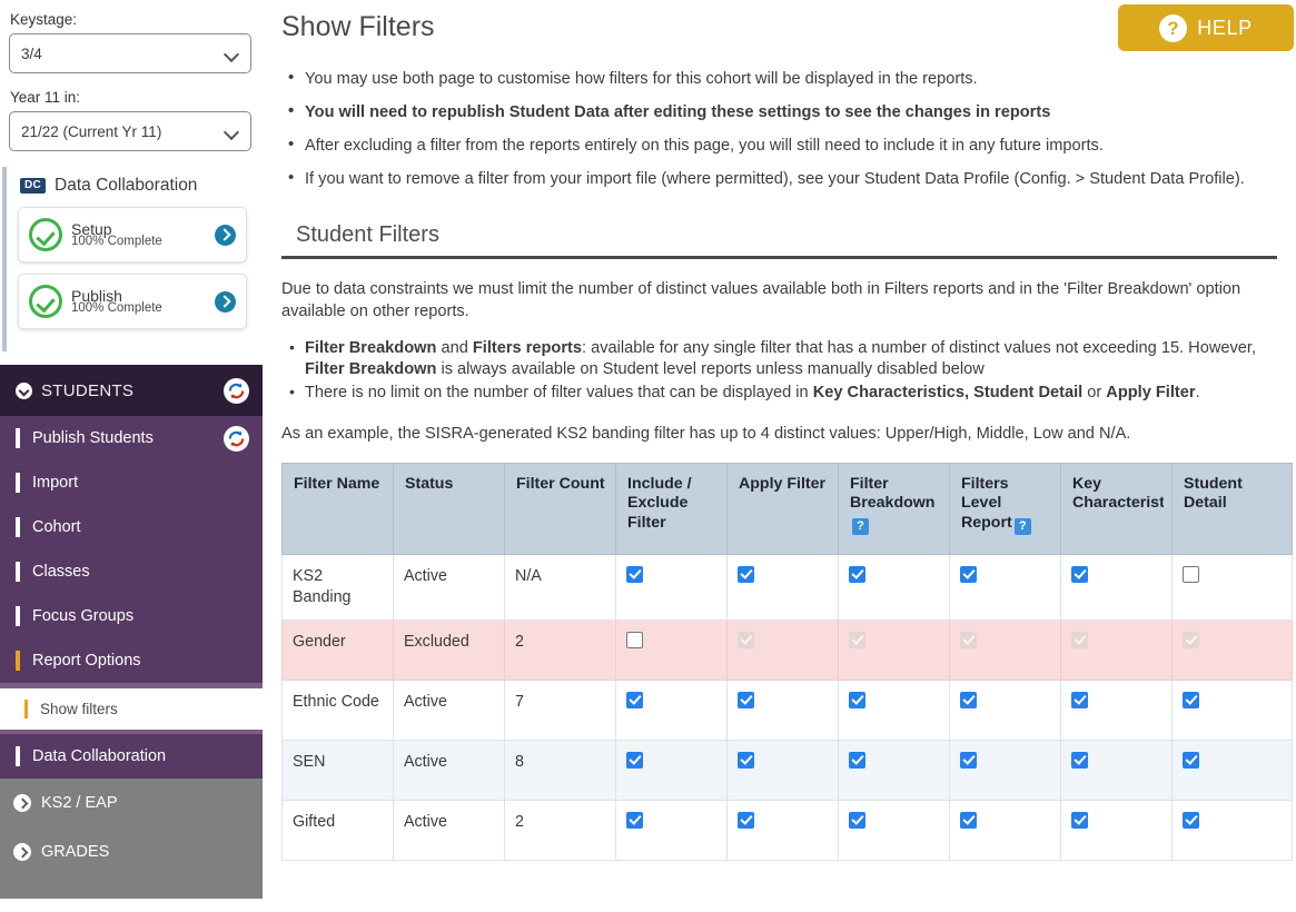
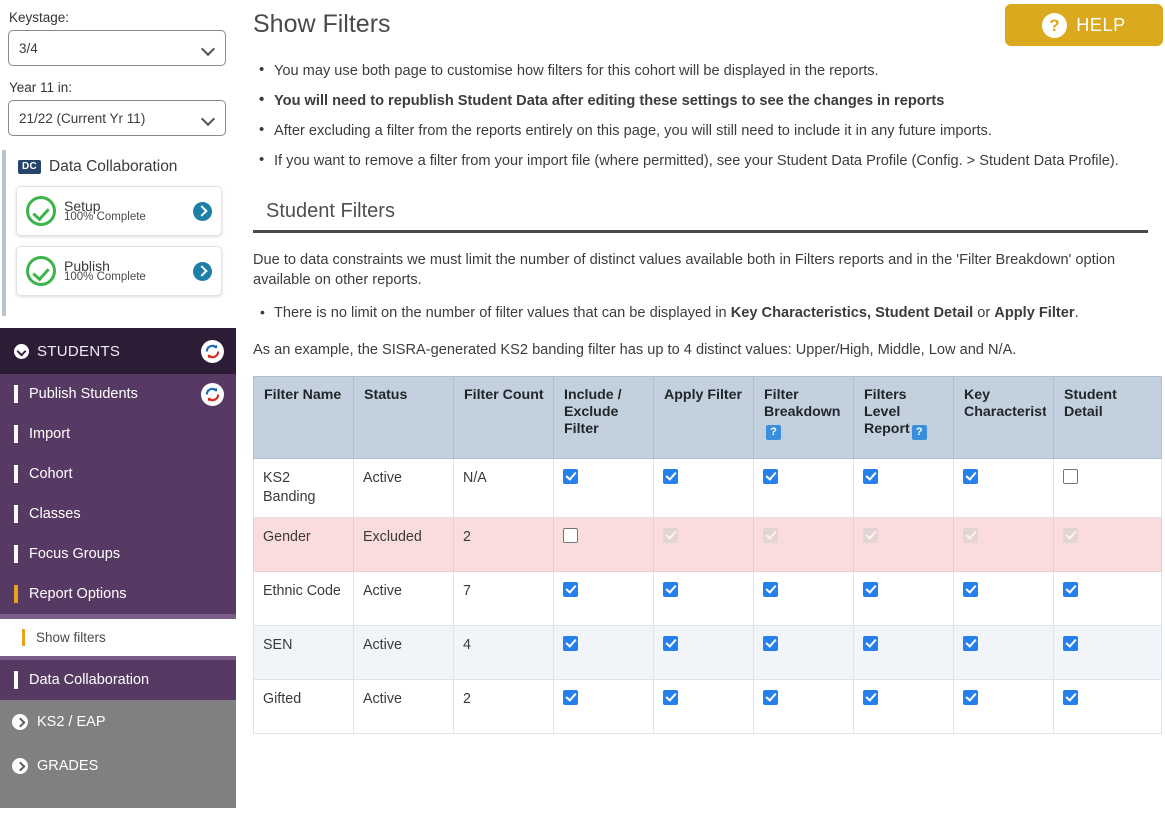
  Keystage:
  3/4
  Year 11 in:
  21/22 (Current Yr 11)
  DC
  Data Collaboration
  Setup
  100% Complete
  Publish
  100% Complete
  STUDENTS
  Publish Students
  Import
  Cohort
  Classes
  Focus Groups
  Report Options
  Show filters
  Data Collaboration
  KS2 / EAP
  GRADES
  Show Filters
  ?
  HELP
  You may use both page to customise how filters for this cohort will be displayed in the reports.
  You will need to republish Student Data after editing these settings to see the changes in reports
  After excluding a filter from the reports entirely on this page, you will still need to include it in any future imports.
  If you want to remove a filter from your import file (where permitted), see your Student Data Profile (Config. > Student Data Profile).
  Student Filters
  Due to data constraints we must limit the number of distinct values available both in Filters reports and in the 'Filter Breakdown' option available on other reports.
- Filter Breakdown and Filters reports: available for any single filter that has a number of distinct values not exceeding 15. However, Filter Breakdown is always available on Student level reports unless manually disabled below
  There is no limit on the number of filter values that can be displayed in Key Characteristics, Student Detail or Apply Filter.
  As an example, the SISRA-generated KS2 banding filter has up to 4 distinct values: Upper/High, Middle, Low and N/A.
  Filter Name	Status	Filter Count	Include / Exclude Filter	Apply Filter	Filter Breakdown ?	Filters Level Report ?	Key Characterist	Student Detail
  KS2 Banding	Active	N/A
  Gender	Excluded	2
  Ethnic Code	Active	7
- SEN	Active	8
+ SEN	Active	4
  Gifted	Active	2
